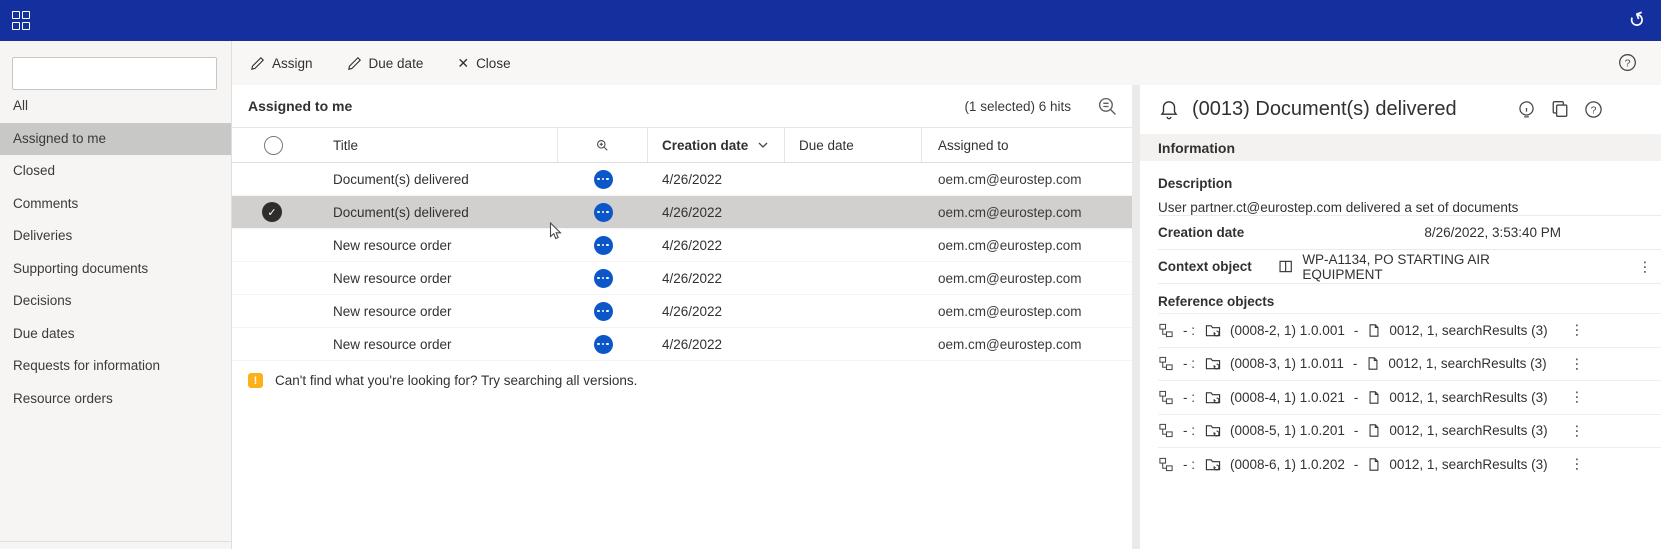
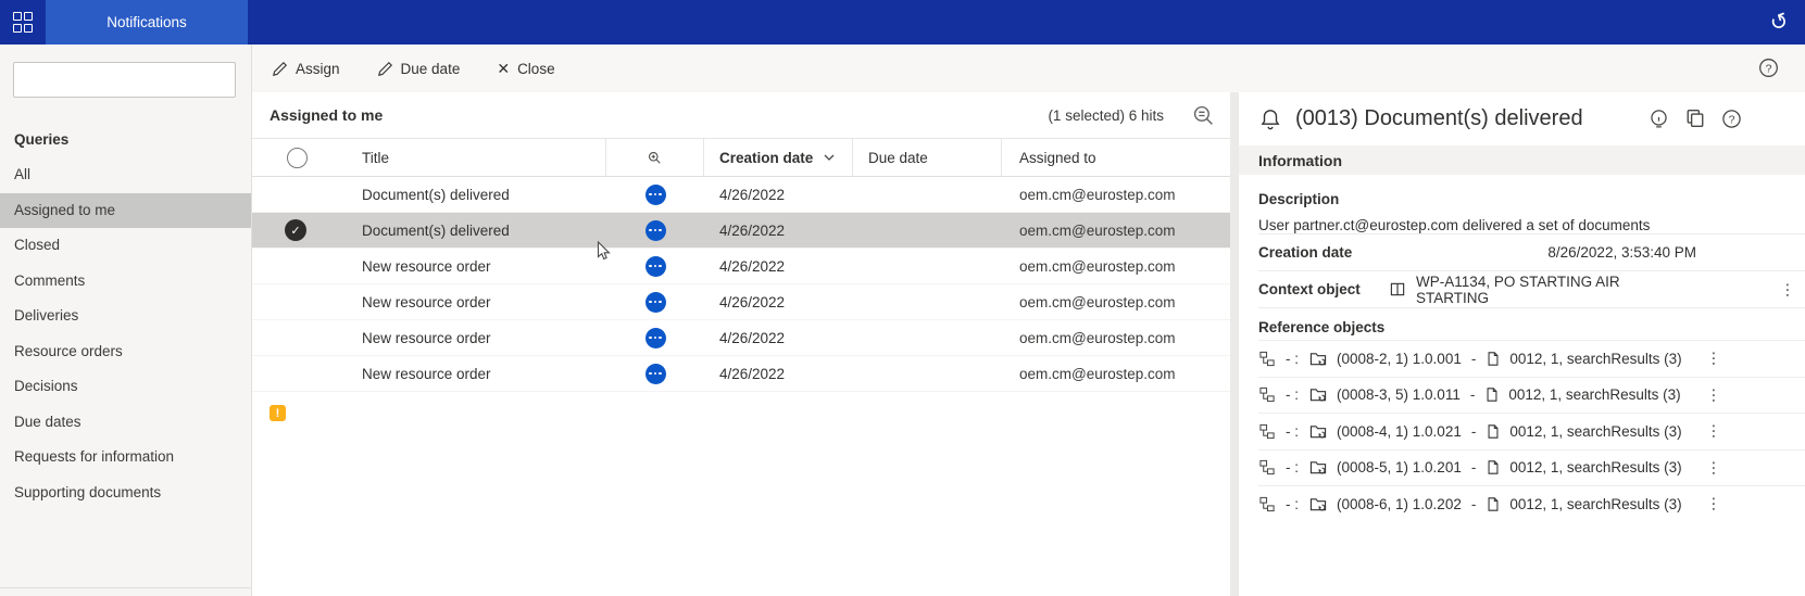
+ Notifications
+ Queries
  All
  Assigned to me
  Closed
  Comments
  Deliveries
- Supporting documents
+ Resource orders
  Decisions
  Due dates
  Requests for information
- Resource orders
+ Supporting documents
  Assign
  Due date
  ✕
  Close
  ?
  Assigned to me
  (1 selected) 6 hits
  Title
  Creation date
  Due date
  Assigned to
  Document(s) delivered
  4/26/2022
  oem.cm@eurostep.com
  ✓
  Document(s) delivered
  4/26/2022
  oem.cm@eurostep.com
  New resource order
  4/26/2022
  oem.cm@eurostep.com
  New resource order
  4/26/2022
  oem.cm@eurostep.com
  New resource order
  4/26/2022
  oem.cm@eurostep.com
  New resource order
  4/26/2022
  oem.cm@eurostep.com
  !
- Can't find what you're looking for? Try searching all versions.
  (0013) Document(s) delivered
  ?
  Information
  Description
  User partner.ct@eurostep.com delivered a set of documents
  Creation date
  8/26/2022, 3:53:40 PM
  Context object
- WP-A1134, PO STARTING AIR EQUIPMENT
+ WP-A1134, PO STARTING AIR STARTING
  ⋮
  Reference objects
  - :
  (0008-2, 1) 1.0.001
  -
  0012, 1, searchResults (3)
  ⋮
  - :
- (0008-3, 1) 1.0.011
+ (0008-3, 5) 1.0.011
  -
  0012, 1, searchResults (3)
  ⋮
  - :
  (0008-4, 1) 1.0.021
  -
  0012, 1, searchResults (3)
  ⋮
  - :
  (0008-5, 1) 1.0.201
  -
  0012, 1, searchResults (3)
  ⋮
  - :
  (0008-6, 1) 1.0.202
  -
  0012, 1, searchResults (3)
  ⋮
